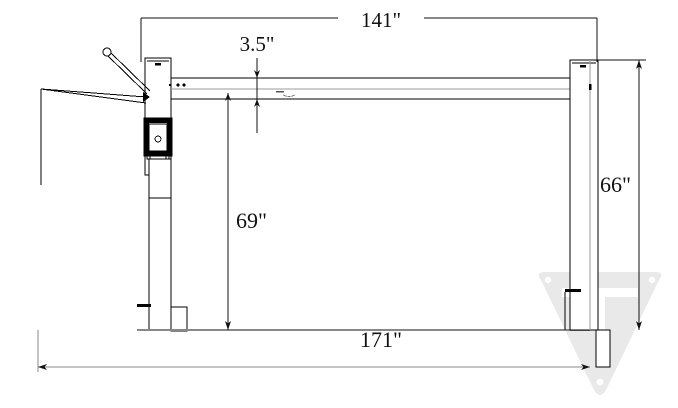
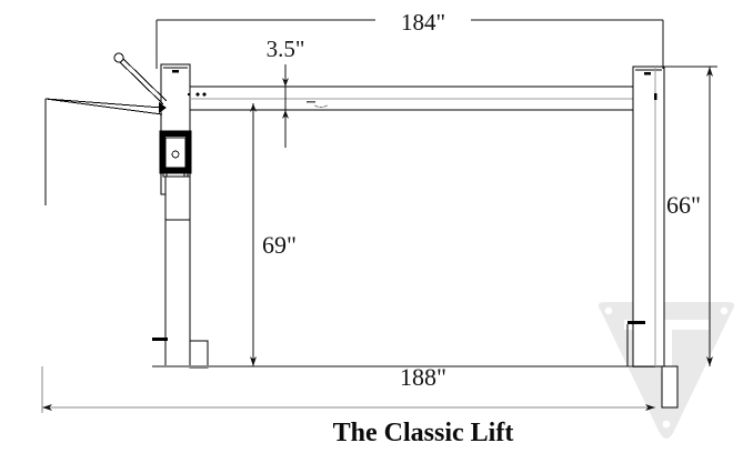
- 141"
+ 184"
  3.5"
  69"
  66"
- 171"
+ 188"
+ The Classic Lift
